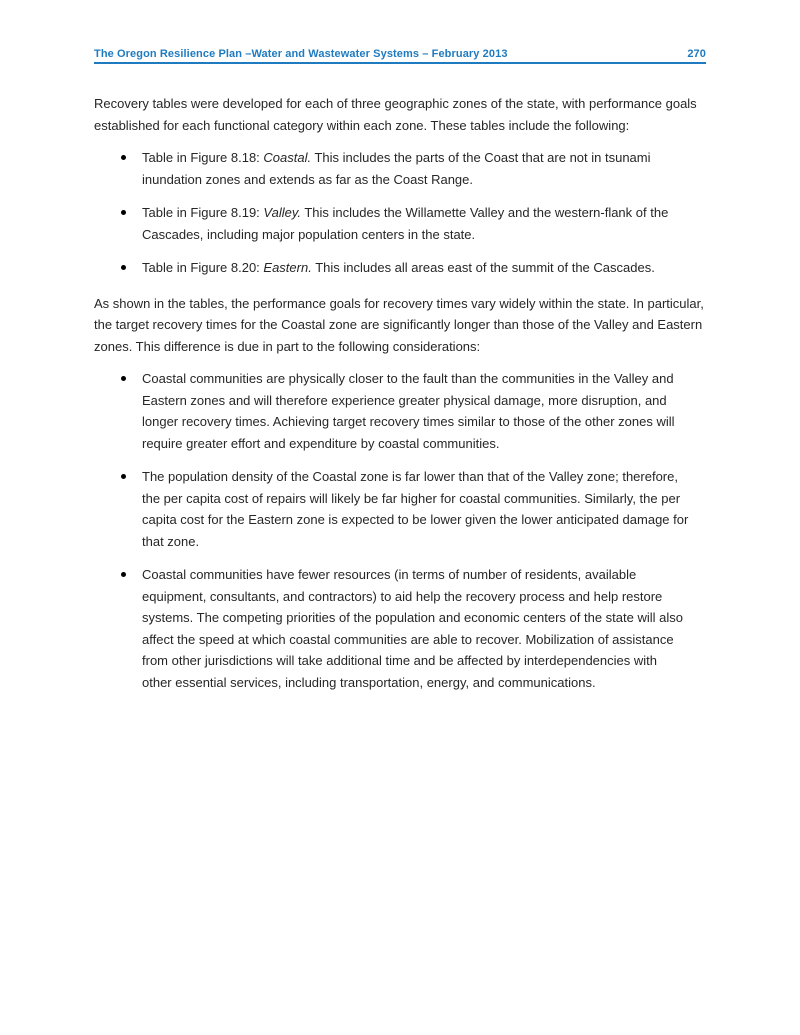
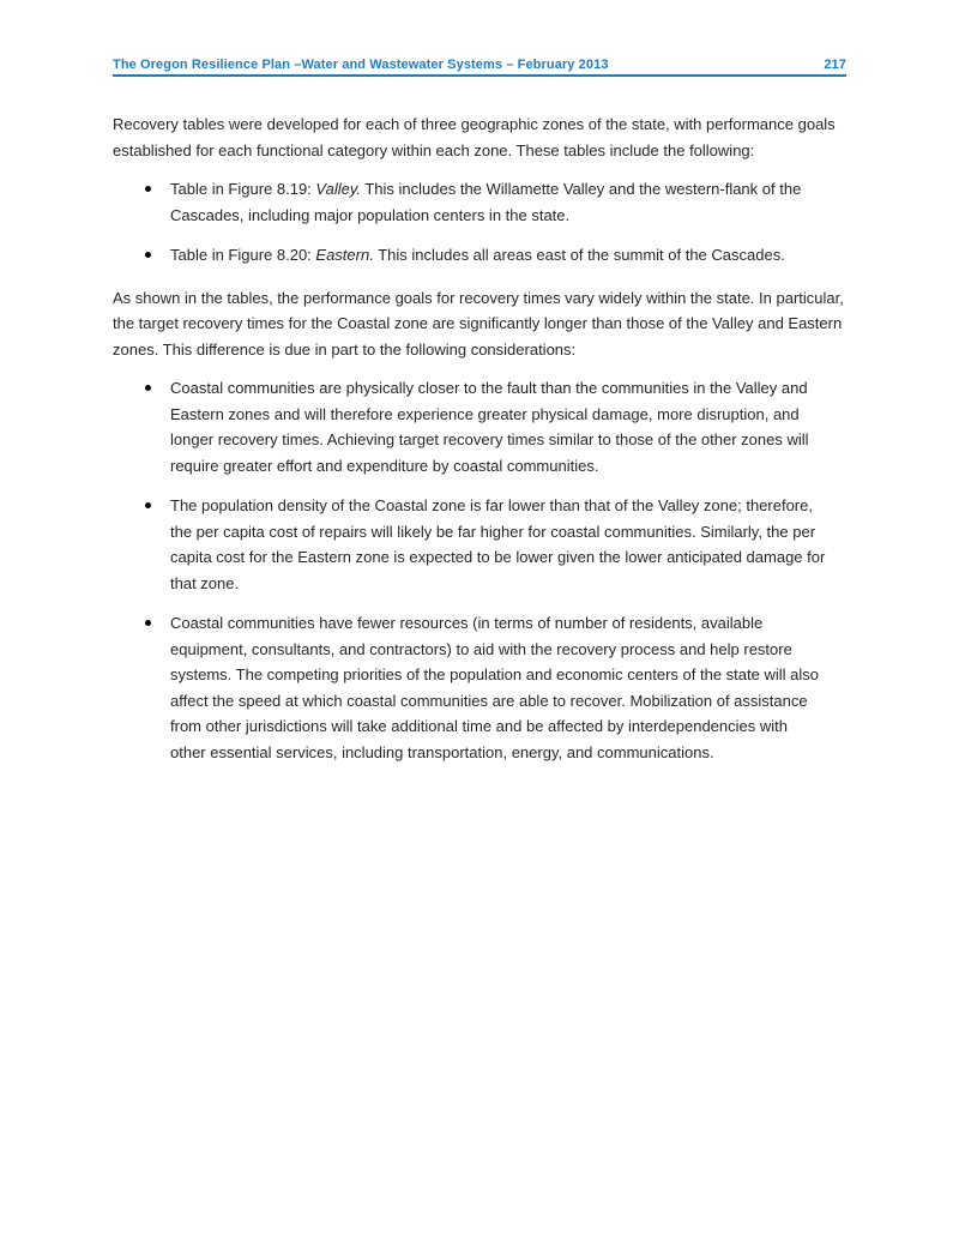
  The Oregon Resilience Plan –Water and Wastewater Systems – February 2013
- 270
+ 217
  Recovery tables were developed for each of three geographic zones of the state, with performance goals established for each functional category within each zone. These tables include the following:
- Table in Figure 8.18: Coastal. This includes the parts of the Coast that are not in tsunami inundation zones and extends as far as the Coast Range.
  Table in Figure 8.19: Valley. This includes the Willamette Valley and the western-flank of the Cascades, including major population centers in the state.
  Table in Figure 8.20: Eastern. This includes all areas east of the summit of the Cascades.
  As shown in the tables, the performance goals for recovery times vary widely within the state. In particular, the target recovery times for the Coastal zone are significantly longer than those of the Valley and Eastern zones. This difference is due in part to the following considerations:
  Coastal communities are physically closer to the fault than the communities in the Valley and Eastern zones and will therefore experience greater physical damage, more disruption, and longer recovery times. Achieving target recovery times similar to those of the other zones will require greater effort and expenditure by coastal communities.
  The population density of the Coastal zone is far lower than that of the Valley zone; therefore, the per capita cost of repairs will likely be far higher for coastal communities. Similarly, the per capita cost for the Eastern zone is expected to be lower given the lower anticipated damage for that zone.
- Coastal communities have fewer resources (in terms of number of residents, available equipment, consultants, and contractors) to aid help the recovery process and help restore systems. The competing priorities of the population and economic centers of the state will also affect the speed at which coastal communities are able to recover. Mobilization of assistance from other jurisdictions will take additional time and be affected by interdependencies with other essential services, including transportation, energy, and communications.
+ Coastal communities have fewer resources (in terms of number of residents, available equipment, consultants, and contractors) to aid with the recovery process and help restore systems. The competing priorities of the population and economic centers of the state will also affect the speed at which coastal communities are able to recover. Mobilization of assistance from other jurisdictions will take additional time and be affected by interdependencies with other essential services, including transportation, energy, and communications.
